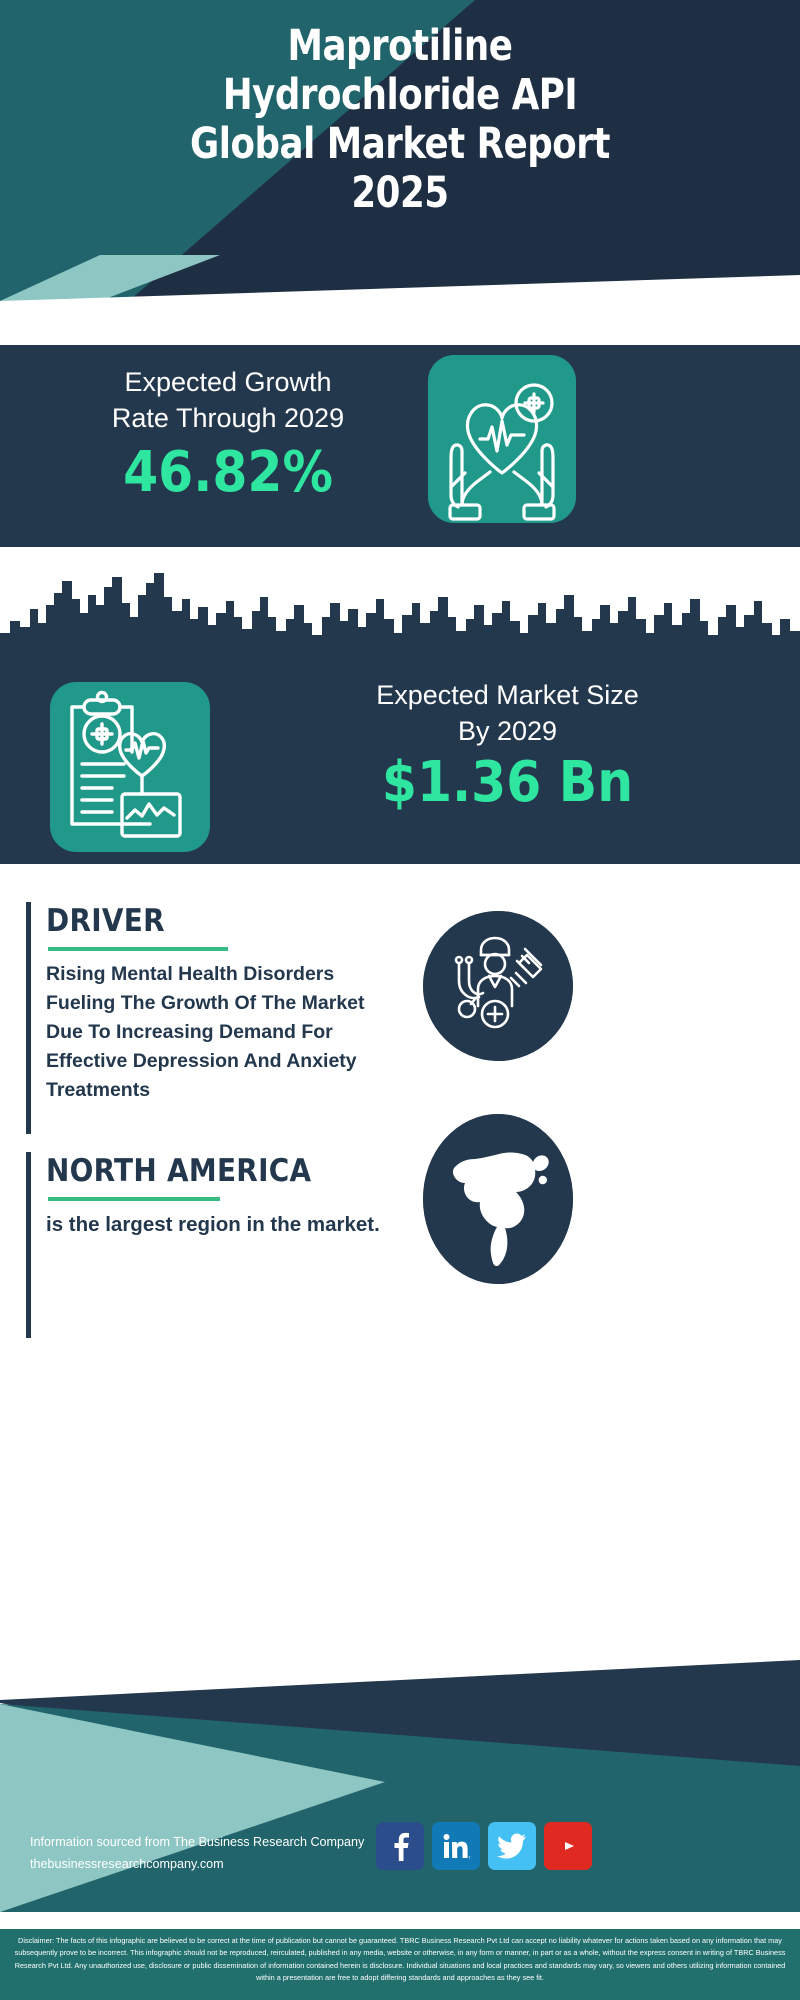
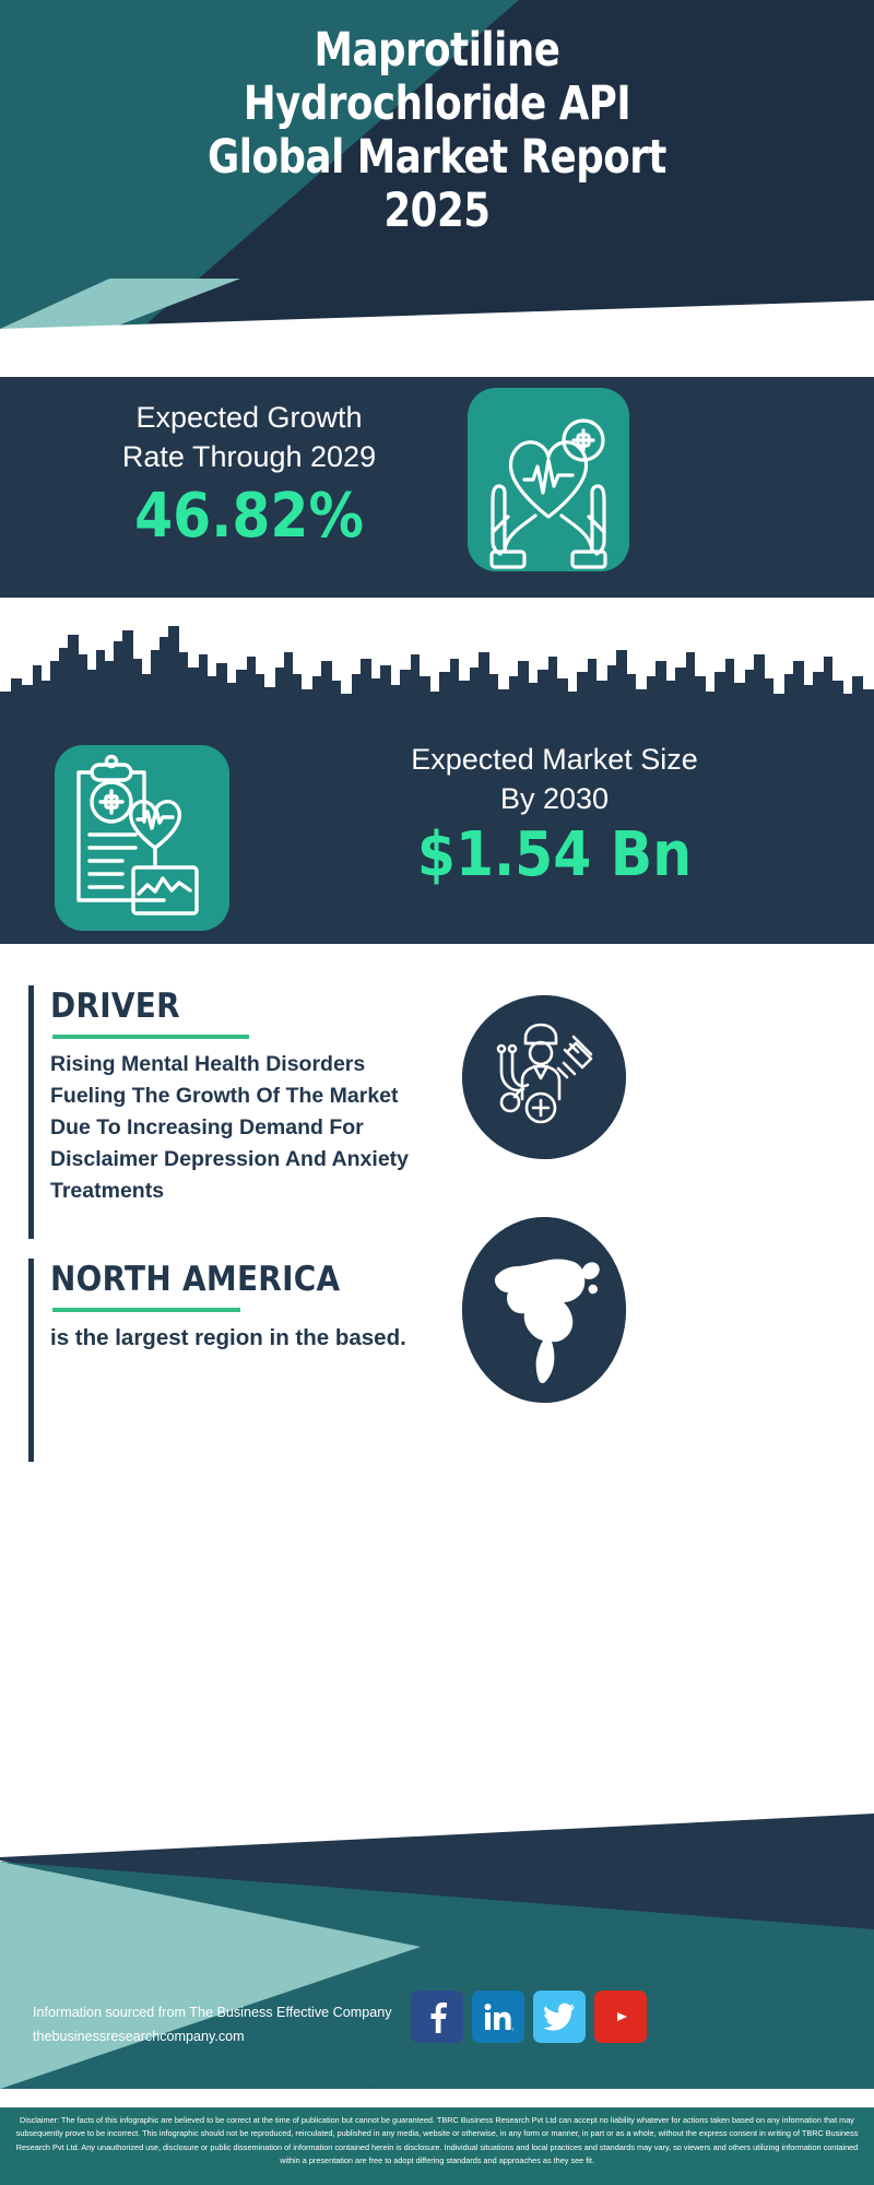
  Maprotiline
  Hydrochloride API
  Global Market Report
  2025
  Expected Growth
  Rate Through 2029
  46.82%
  Expected Market Size
- By 2029
+ By 2030
- $1.36 Bn
+ $1.54 Bn
  DRIVER
- Rising Mental Health Disorders Fueling The Growth Of The Market Due To Increasing Demand For Effective Depression And Anxiety Treatments
+ Rising Mental Health Disorders Fueling The Growth Of The Market Due To Increasing Demand For Disclaimer Depression And Anxiety Treatments
  NORTH AMERICA
- is the largest region in the market.
+ is the largest region in the based.
- Information sourced from The Business Research Company
+ Information sourced from The Business Effective Company
  thebusinessresearchcompany.com
  Disclaimer: The facts of this infographic are believed to be correct at the time of publication but cannot be guaranteed. TBRC Business Research Pvt Ltd can accept no liability whatever for actions taken based on any information that may subsequently prove to be incorrect. This infographic should not be reproduced, reirculated, published in any media, website or otherwise, in any form or manner, in part or as a whole, without the express consent in writing of TBRC Business Research Pvt Ltd. Any unauthorized use, disclosure or public dissemination of information contained herein is disclosure. Individual situations and local practices and standards may vary, so viewers and others utilizing information contained within a presentation are free to adopt differing standards and approaches as they see fit.
